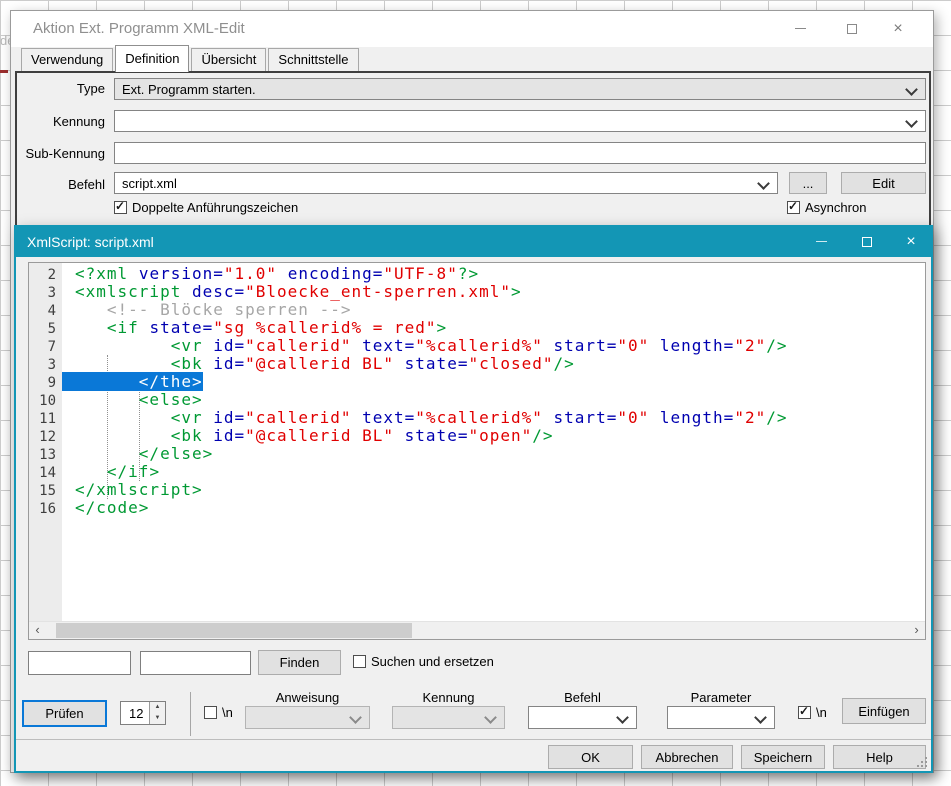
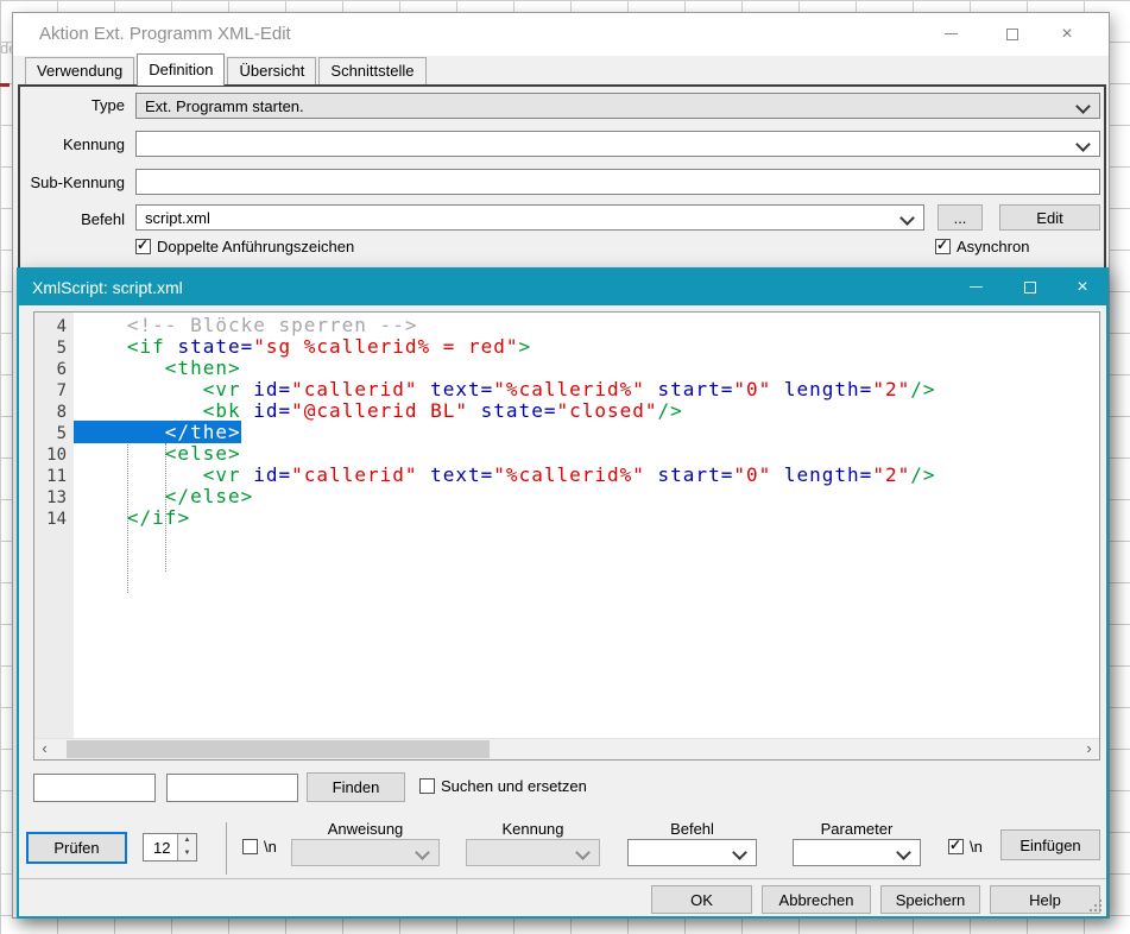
  Aktion Ext. Programm XML-Edit
  ×
  Verwendung
  Definition
  Übersicht
  Schnittstelle
  Type
  Ext. Programm starten.
  Kennung
  Sub-Kennung
  Befehl
  script.xml
  ...
  Edit
  Doppelte Anführungszeichen
  Asynchron
  XmlScript: script.xml
  ×
- 2 <?xml version="1.0" encoding="UTF-8"?>
- 3 <xmlscript desc="Bloecke_ent-sperren.xml">
  4 <!-- Blöcke sperren -->
  5 <if state="sg %callerid% = red">
+ 6 <then>
  7 <vr id="callerid" text="%callerid%" start="0" length="2"/>
- 3 <bk id="@callerid BL" state="closed"/>
+ 8 <bk id="@callerid BL" state="closed"/>
- 9 </the>
+ 5 </the>
  10 <else>
  11 <vr id="callerid" text="%callerid%" start="0" length="2"/>
- 12 <bk id="@callerid BL" state="open"/>
  13 </else>
  14 </if>
- 15 </xmlscript>
- 16 </code>
  ‹
  ›
  Finden
  Suchen und ersetzen
  Prüfen
  12
  \n
  Anweisung
  Kennung
  Befehl
  Parameter
  \n
  Einfügen
  OK
  Abbrechen
  Speichern
  Help
